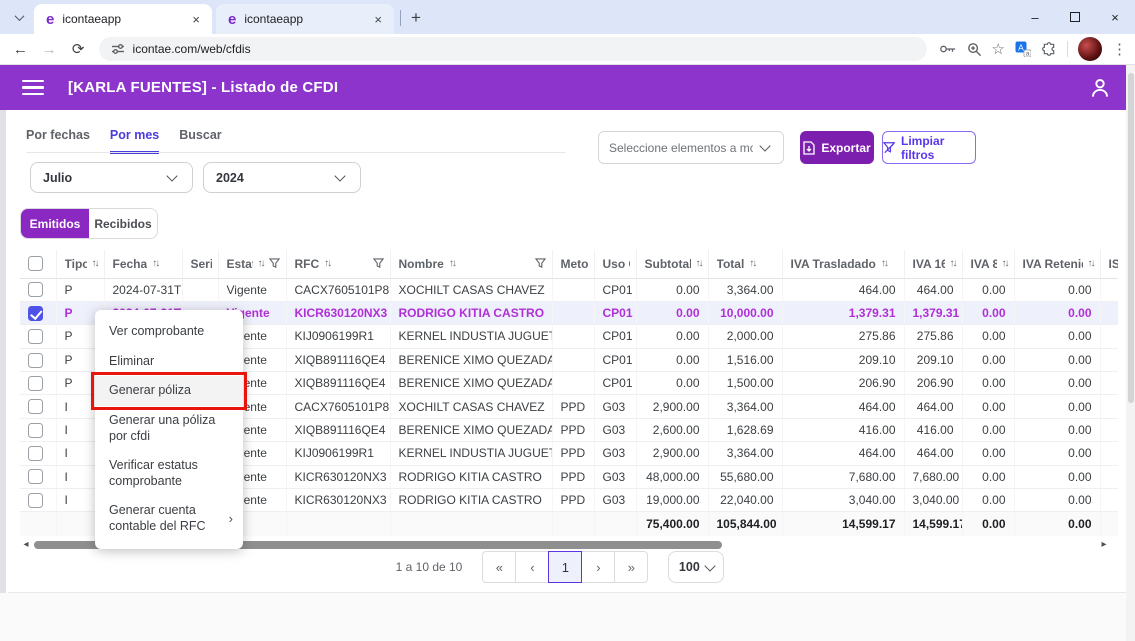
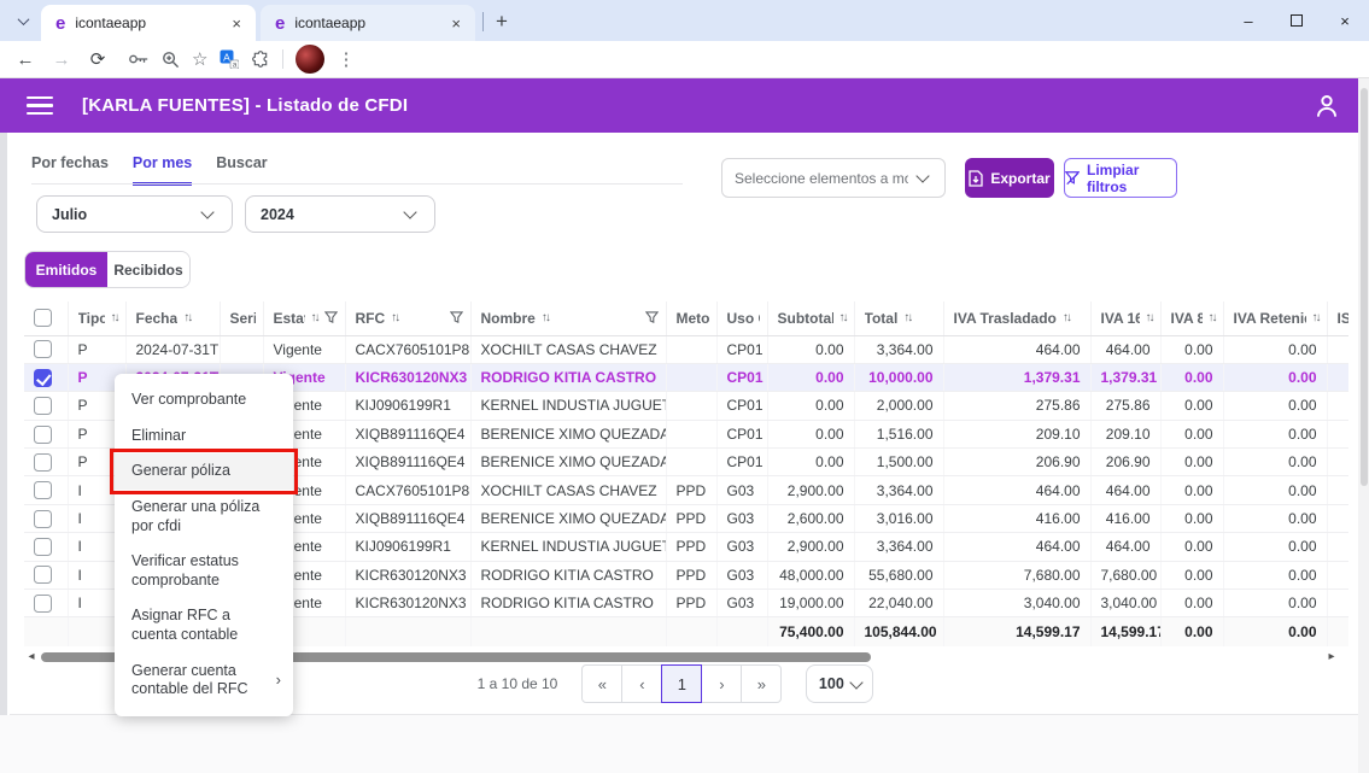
  e
  icontaeapp
  ×
  e
  icontaeapp
  ×
  +
  –
  ×
  ←
  →
  ⟳
- icontae.com/web/cfdis
  ☆
  A
  ⋮
  [KARLA FUENTES] - Listado de CFDI
  Por fechas
  Por mes
  Buscar
  Seleccione elementos a m
  Exportar
  Limpiar filtros
  Julio
  2024
  Emitidos
  Recibidos
  	Tipo ↑↓	Fecha ↑↓	Ser	Esta ↑↓	RFC ↑↓	Nombre ↑↓	Meto	Uso	Subtota ↑↓	Total ↑↓	IVA Trasladado ↑↓	IVA 1 ↑↓	IVA 8 ↑↓	IVA Reteni ↑↓	IS
  	P	2024-07-31T		Vigente	CACX7605101P8	XOCHILT CASAS CHAVEZ		CP01	0.00	3,364.00	464.00	464.00	0.00	0.00
  	P			ente	KICR630120NX3	RODRIGO KITIA CASTRO		CP01	0.00	10,000.00	1,379.31	1,379.31	0.00	0.00
  	P			ente	KIJ0906199R1	KERNEL INDUSTIA JUGUE		CP01	0.00	2,000.00	275.86	275.86	0.00	0.00
  	P			ente	XIQB891116QE4	BERENICE XIMO QUEZADA		CP01	0.00	1,516.00	209.10	209.10	0.00	0.00
  	P			ente	XIQB891116QE4	BERENICE XIMO QUEZADA		CP01	0.00	1,500.00	206.90	206.90	0.00	0.00
  	I			ente	CACX7605101P8	XOCHILT CASAS CHAVEZ	PPD	G03	2,900.00	3,364.00	464.00	464.00	0.00	0.00
- 	I			ente	XIQB891116QE4	BERENICE XIMO QUEZADA	PPD	G03	2,600.00	1,628.69	416.00	416.00	0.00	0.00
+ 	I			ente	XIQB891116QE4	BERENICE XIMO QUEZADA	PPD	G03	2,600.00	3,016.00	416.00	416.00	0.00	0.00
  	I			ente	KIJ0906199R1	KERNEL INDUSTIA JUGUE	PPD	G03	2,900.00	3,364.00	464.00	464.00	0.00	0.00
  	I			ente	KICR630120NX3	RODRIGO KITIA CASTRO	PPD	G03	48,000.00	55,680.00	7,680.00	7,680.00	0.00	0.00
  	I			ente	KICR630120NX3	RODRIGO KITIA CASTRO	PPD	G03	19,000.00	22,040.00	3,040.00	3,040.00	0.00	0.00
  									75,400.00	105,844.00	14,599.17	14,599.1	0.00	0.00
  ◂
  ▸
  1 a 10 de 10
  «
  ‹
  1
  ›
  »
  100
  Ver comprobante
  Eliminar
  Generar póliza
  Generar una póliza por cfdi
  Verificar estatus comprobante
+ Asignar RFC a cuenta contable
  Generar cuenta contable del RFC
  ›
